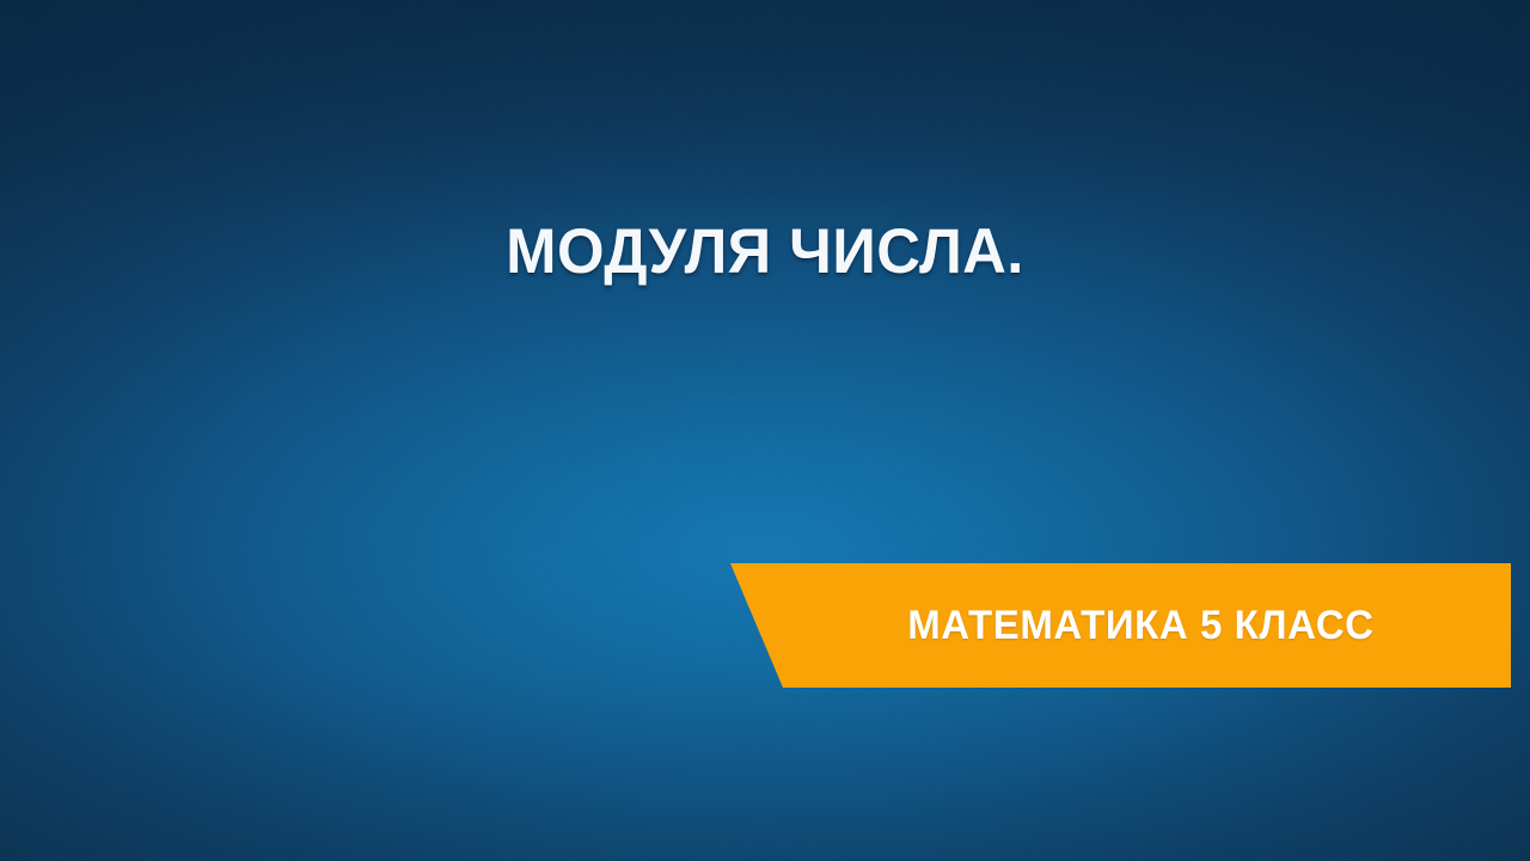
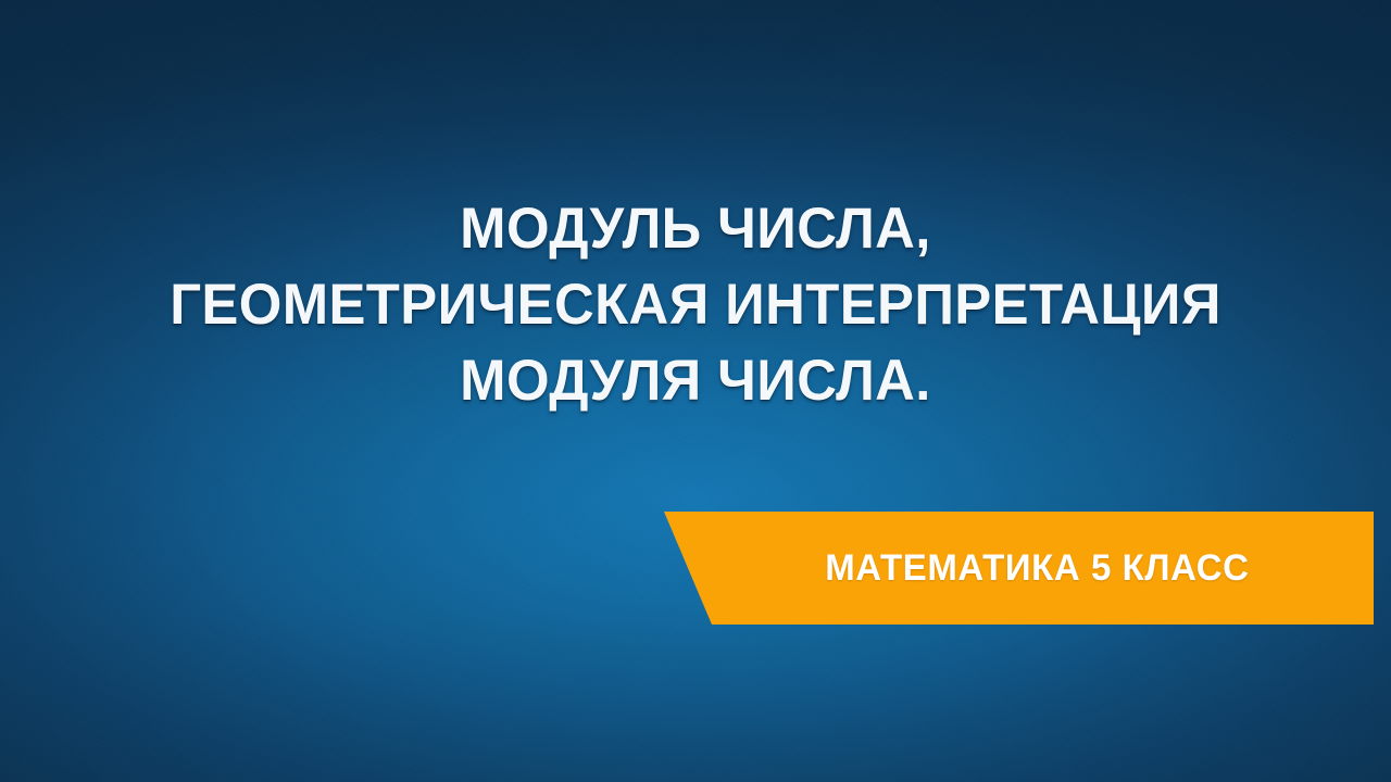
+ МОДУЛЬ ЧИСЛА,
+ ГЕОМЕТРИЧЕСКАЯ ИНТЕРПРЕТАЦИЯ
  МОДУЛЯ ЧИСЛА.
  МАТЕМАТИКА 5 КЛАСС
